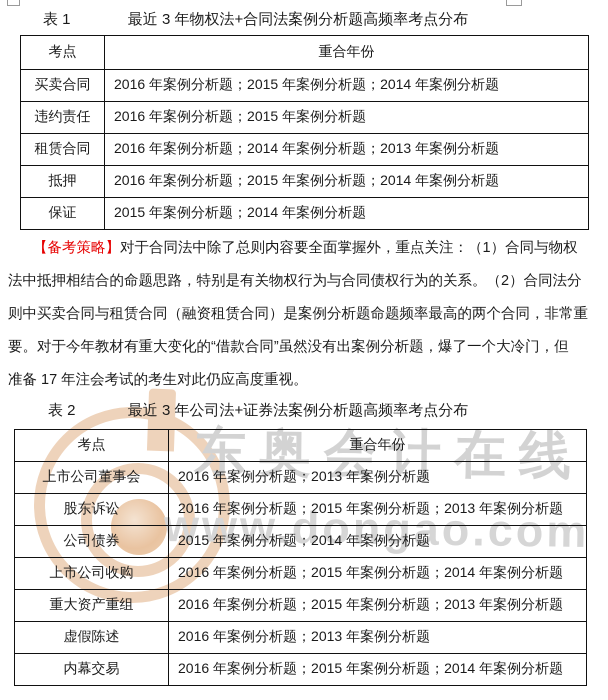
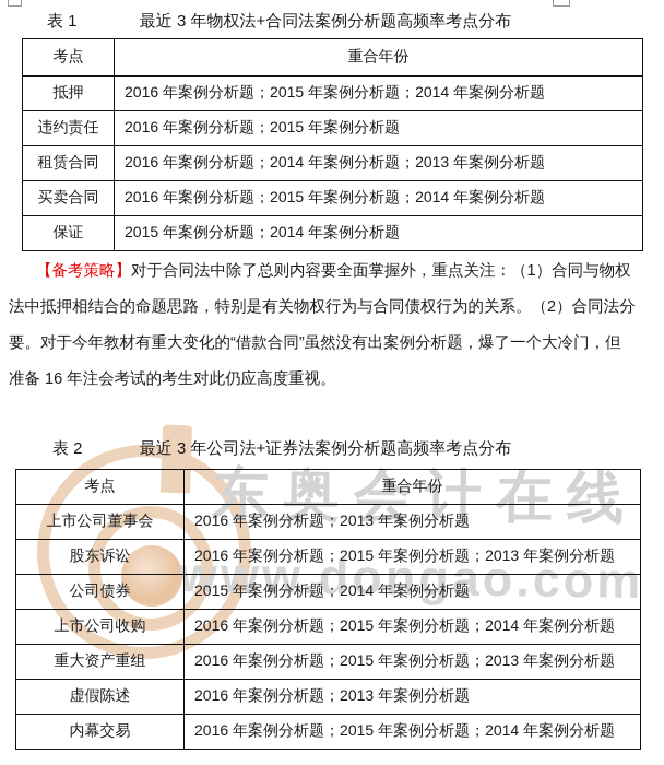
  东奥会计在线
  www.dongao.com
  表 1
  最近 3 年物权法+合同法案例分析题高频率考点分布
  考点	重合年份
- 买卖合同	2016 年案例分析题；2015 年案例分析题；2014 年案例分析题
+ 抵押	2016 年案例分析题；2015 年案例分析题；2014 年案例分析题
  违约责任	2016 年案例分析题；2015 年案例分析题
  租赁合同	2016 年案例分析题；2014 年案例分析题；2013 年案例分析题
- 抵押	2016 年案例分析题；2015 年案例分析题；2014 年案例分析题
+ 买卖合同	2016 年案例分析题；2015 年案例分析题；2014 年案例分析题
  保证	2015 年案例分析题；2014 年案例分析题
  【备考策略】对于合同法中除了总则内容要全面掌握外，重点关注：（1）合同与物权
  法中抵押相结合的命题思路，特别是有关物权行为与合同债权行为的关系。（2）合同法分
- 则中买卖合同与租赁合同（融资租赁合同）是案例分析题命题频率最高的两个合同，非常重
  要。对于今年教材有重大变化的“借款合同”虽然没有出案例分析题，爆了一个大冷门，但
- 准备 17 年注会考试的考生对此仍应高度重视。
+ 准备 16 年注会考试的考生对此仍应高度重视。
  表 2
  最近 3 年公司法+证券法案例分析题高频率考点分布
  考点	重合年份
  上市公司董事会	2016 年案例分析题；2013 年案例分析题
  股东诉讼	2016 年案例分析题；2015 年案例分析题；2013 年案例分析题
  公司债券	2015 年案例分析题；2014 年案例分析题
  上市公司收购	2016 年案例分析题；2015 年案例分析题；2014 年案例分析题
  重大资产重组	2016 年案例分析题；2015 年案例分析题；2013 年案例分析题
  虚假陈述	2016 年案例分析题；2013 年案例分析题
  内幕交易	2016 年案例分析题；2015 年案例分析题；2014 年案例分析题
